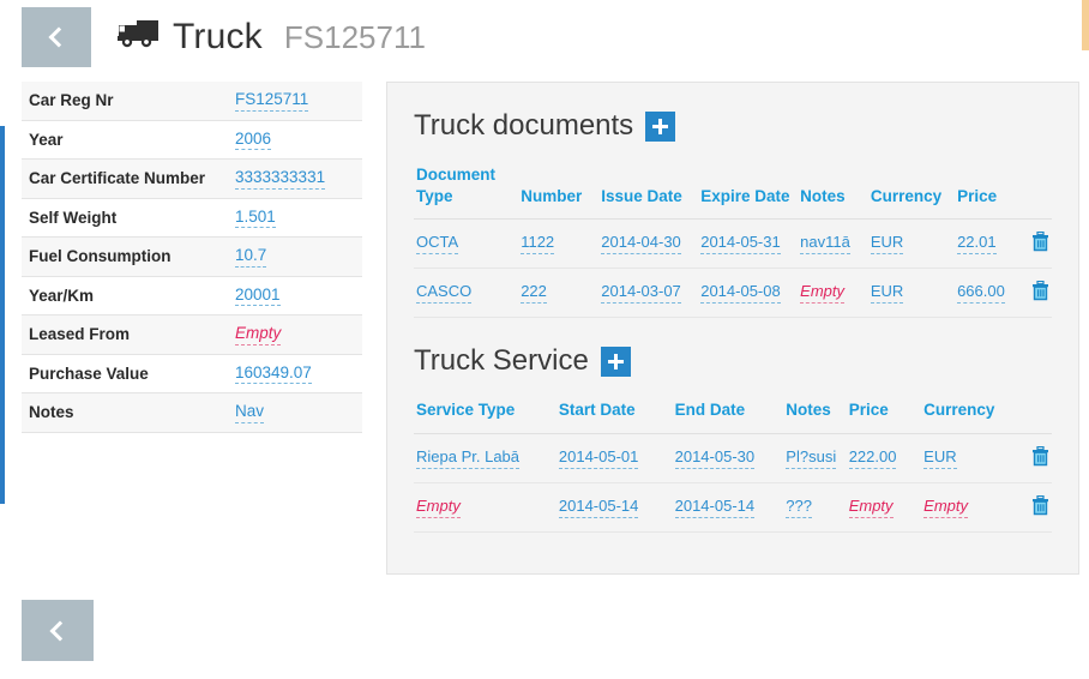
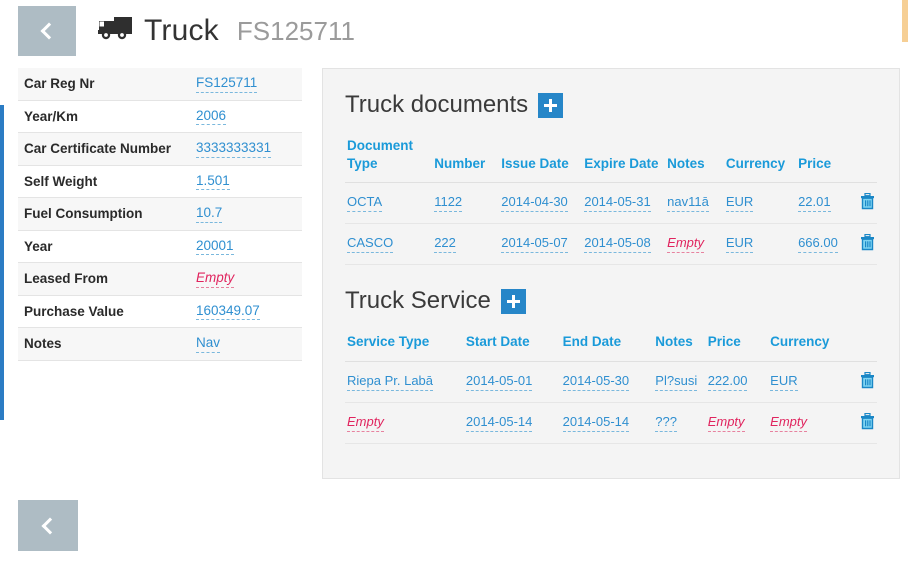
  Truck
  FS125711
  Car Reg Nr	FS125711
- Year	2006
+ Year/Km	2006
  Car Certificate Number	3333333331
  Self Weight	1.501
  Fuel Consumption	10.7
- Year/Km	20001
+ Year	20001
  Leased From	Empty
  Purchase Value	160349.07
  Notes	Nav
  Truck documents
  Document Type	Number	Issue Date	Expire Date	Notes	Currency	Price
  OCTA	1122	2014-04-30	2014-05-31	nav11ā	EUR	22.01
- CASCO	222	2014-03-07	2014-05-08	Empty	EUR	666.00
+ CASCO	222	2014-05-07	2014-05-08	Empty	EUR	666.00
  Truck Service
  Service Type	Start Date	End Date	Notes	Price	Currency
  Riepa Pr. Labā	2014-05-01	2014-05-30	Pl?susi	222.00	EUR
  Empty	2014-05-14	2014-05-14	???	Empty	Empty
